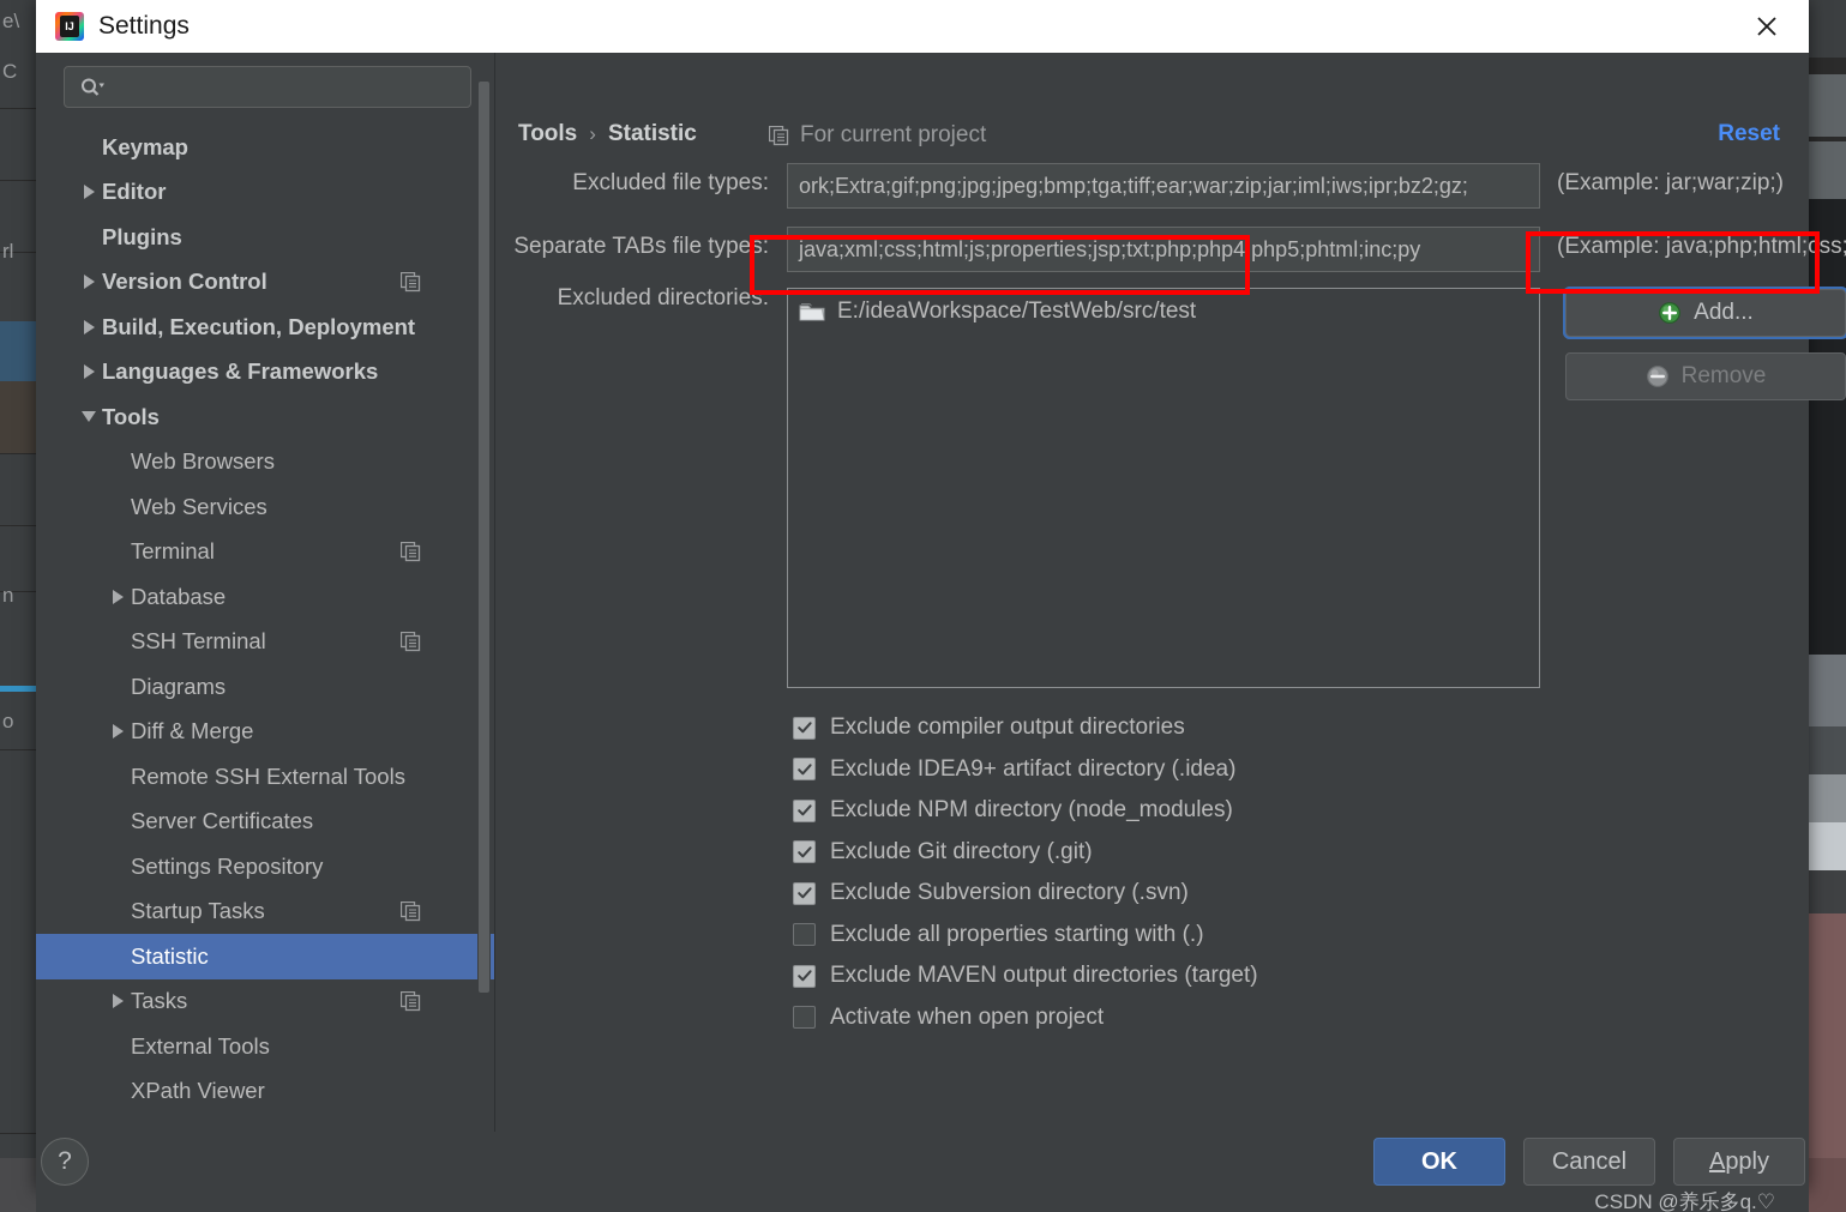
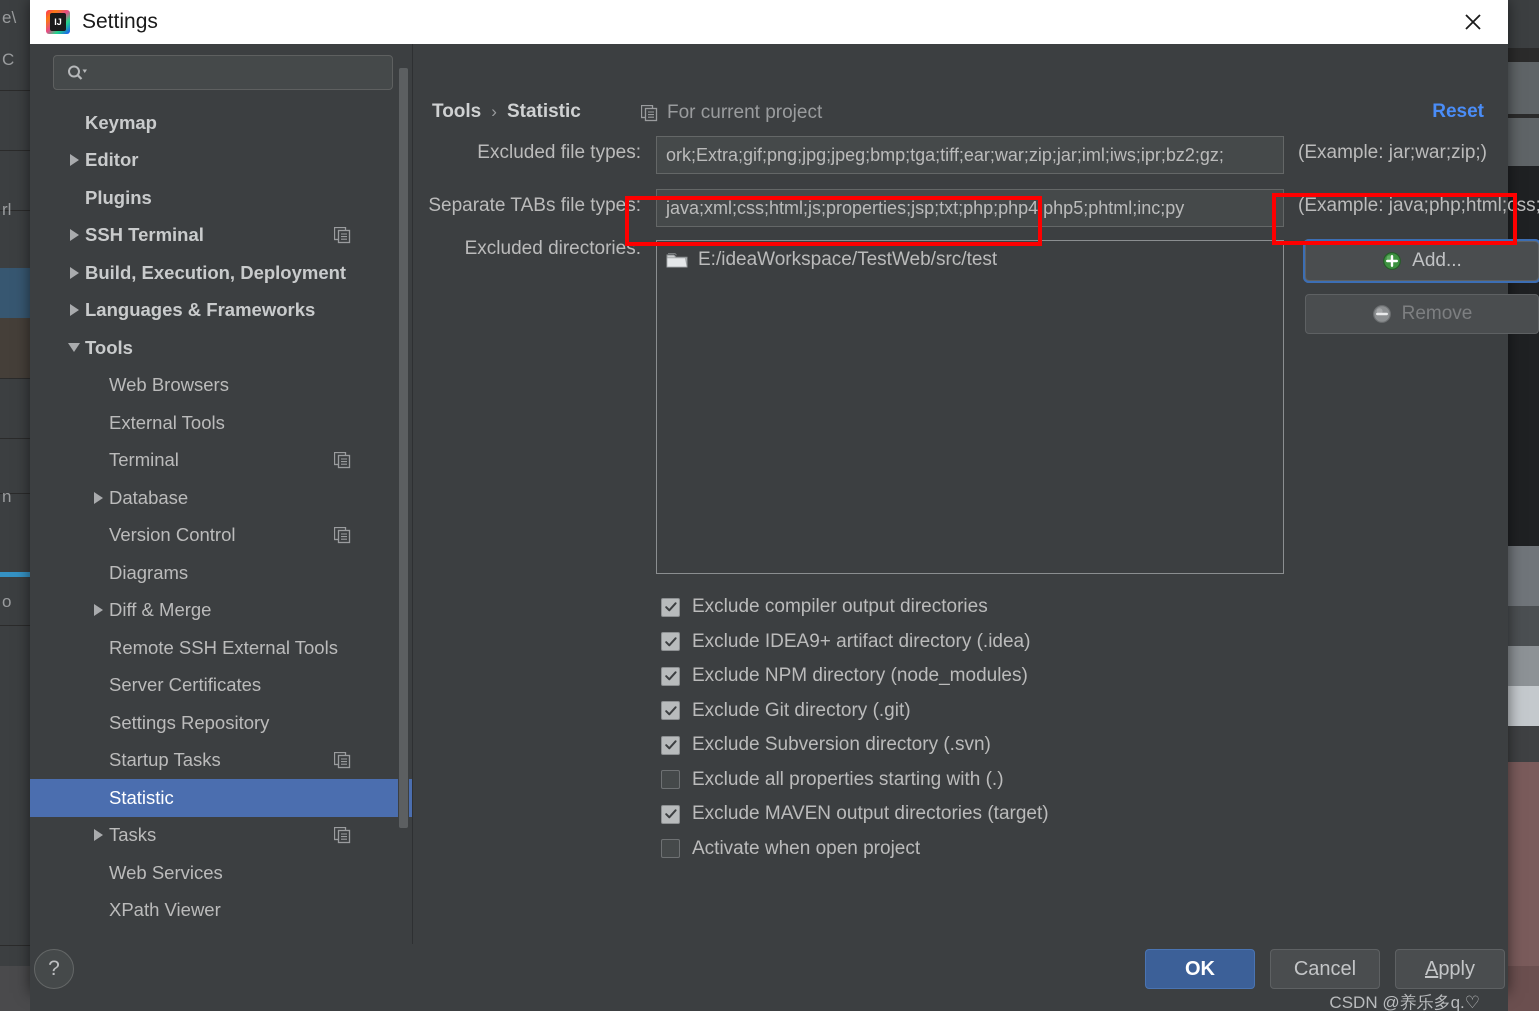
  e\
  C
  rl
  n
  o
  IJ
  Settings
  Keymap
  Editor
  Plugins
- Version Control
+ SSH Terminal
  Build, Execution, Deployment
  Languages & Frameworks
  Tools
  Web Browsers
- Web Services
+ External Tools
  Terminal
  Database
- SSH Terminal
+ Version Control
  Diagrams
  Diff & Merge
  Remote SSH External Tools
  Server Certificates
  Settings Repository
  Startup Tasks
  Statistic
  Tasks
- External Tools
+ Web Services
  XPath Viewer
  Tools
  ›
  Statistic
  For current project
  Reset
  Excluded file types:
  ork;Extra;gif;png;jpg;jpeg;bmp;tga;tiff;ear;war;zip;jar;iml;iws;ipr;bz2;gz;
  (Example: jar;war;zip;)
  Separate TABs file types:
  java;xml;css;html;js;properties;jsp;txt;php;php4;php5;phtml;inc;py
  (Example: java;php;html;css;
  Excluded directories:
  E:/ideaWorkspace/TestWeb/src/test
  Add...
  Remove
  Exclude compiler output directories
  Exclude IDEA9+ artifact directory (.idea)
  Exclude NPM directory (node_modules)
  Exclude Git directory (.git)
  Exclude Subversion directory (.svn)
  Exclude all properties starting with (.)
  Exclude MAVEN output directories (target)
  Activate when open project
  ?
  OK
  Cancel
  A
  pply
  CSDN @养乐多q.♡
